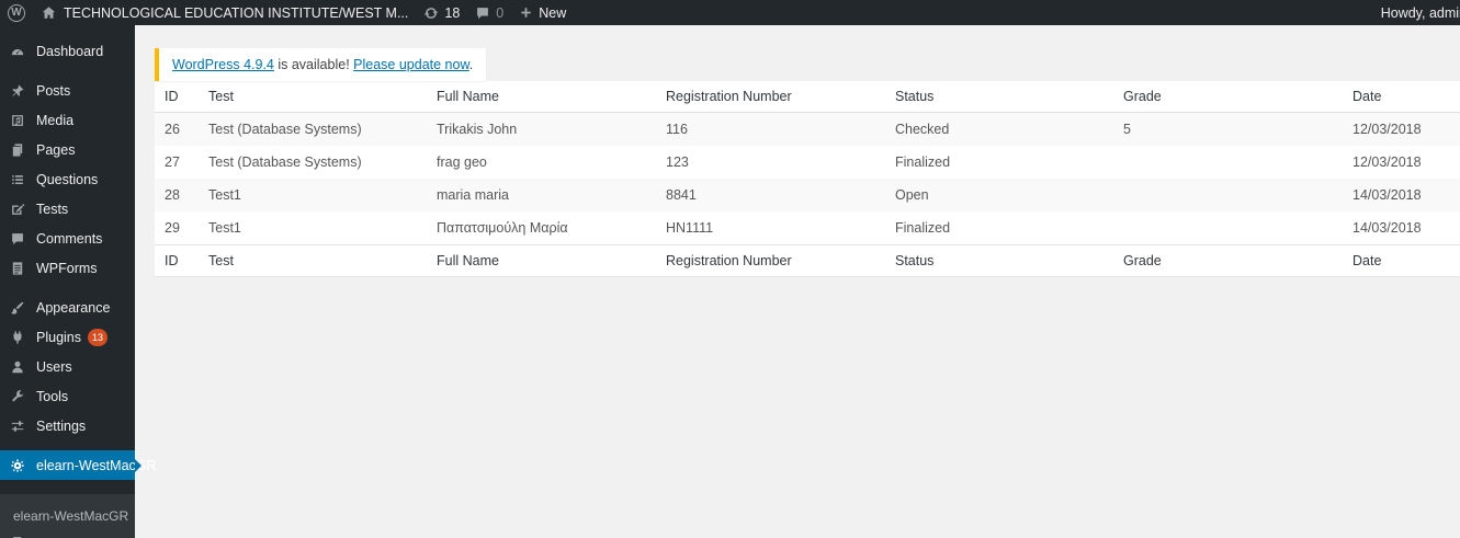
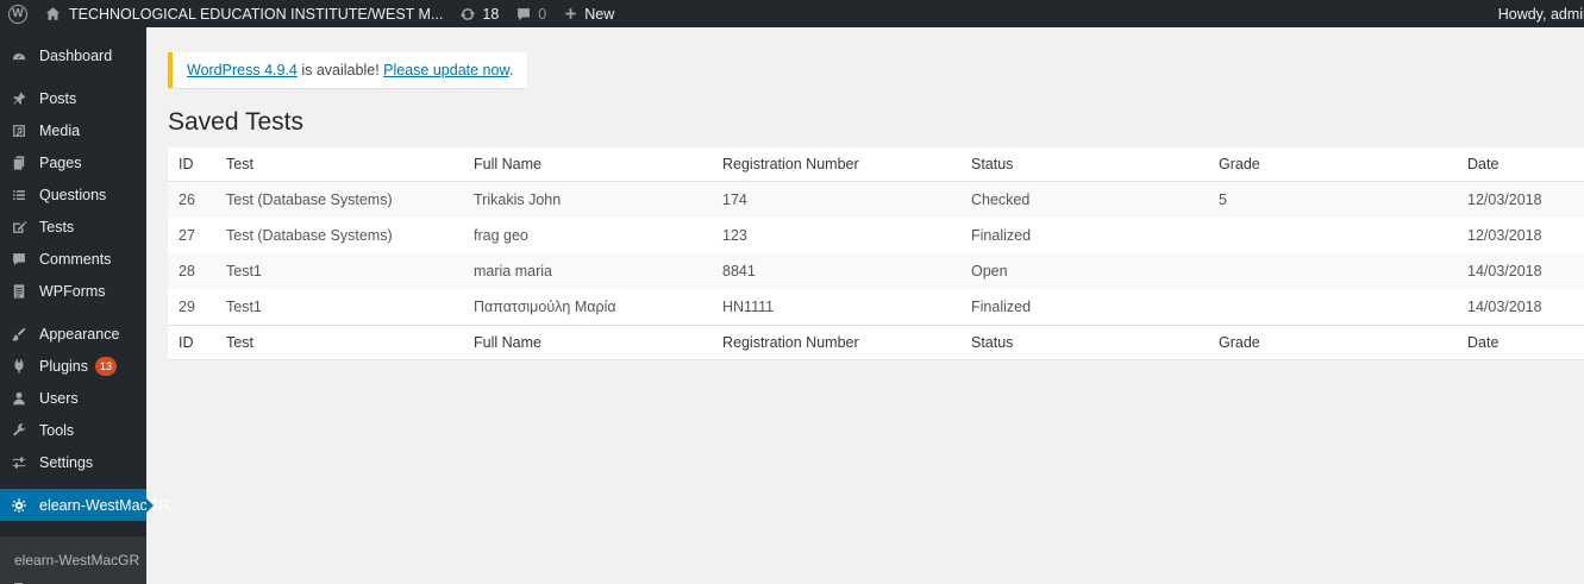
  W
  TECHNOLOGICAL EDUCATION INSTITUTE/WEST M...
  18
  0
  New
  Howdy, admi
  Dashboard
  Posts
  Media
  Pages
  Questions
  Tests
  Comments
  WPForms
  Appearance
  Plugins
  13
  Users
  Tools
  Settings
  elearn-WestMacGR
  elearn-WestMacGR
  WordPress 4.9.4 is available! Please update now.
+ Saved Tests
  ID	Test	Full Name	Registration Number	Status	Grade	Date
- 26	Test (Database Systems)	Trikakis John	116	Checked	5	12/03/2018
+ 26	Test (Database Systems)	Trikakis John	174	Checked	5	12/03/2018
  27	Test (Database Systems)	frag geo	123	Finalized		12/03/2018
  28	Test1	maria maria	8841	Open		14/03/2018
  29	Test1	Παπατσιμούλη Μαρία	HN1111	Finalized		14/03/2018
  ID	Test	Full Name	Registration Number	Status	Grade	Date
